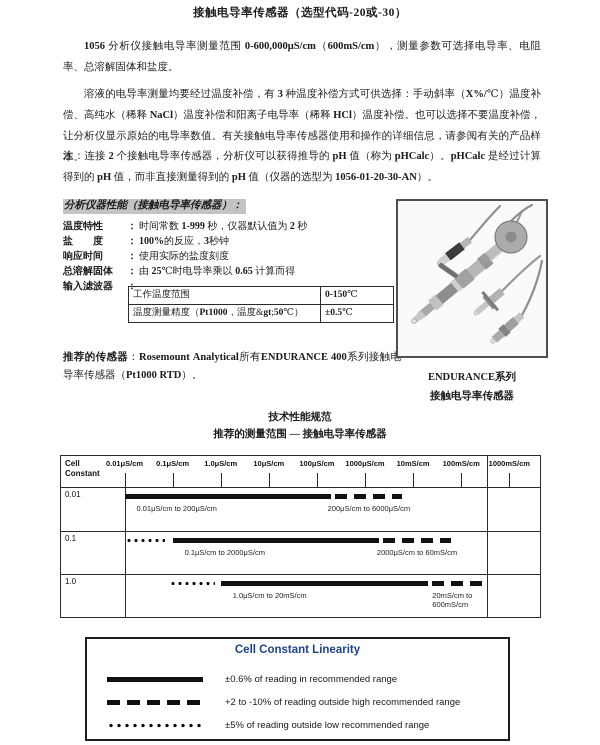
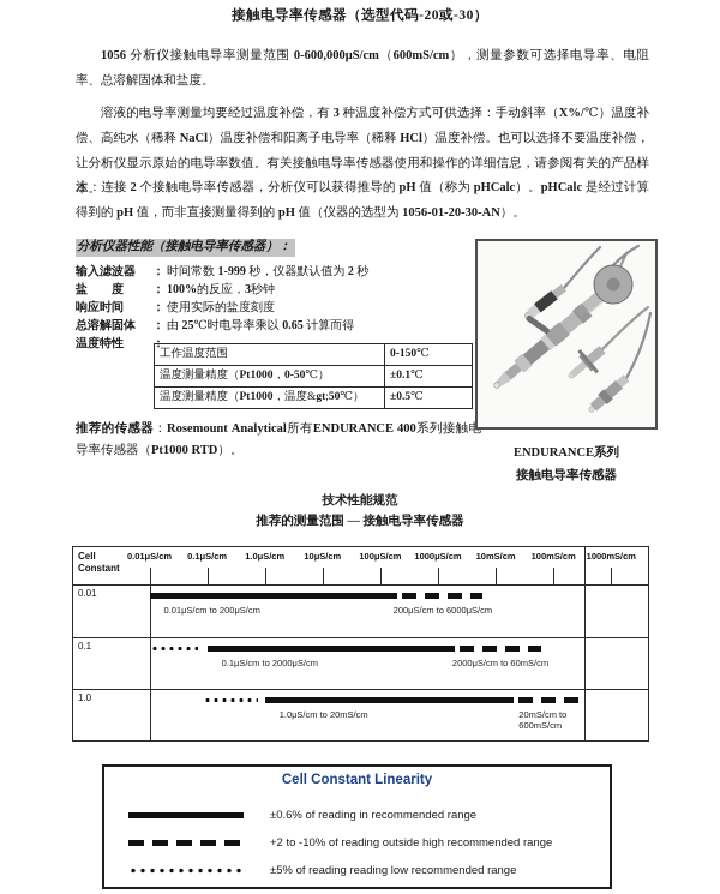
  接触电导率传感器（选型代码-20或-30）
  1056 分析仪接触电导率测量范围 0-600,000μS/cm（600mS/cm），测量参数可选择电导率、电阻率、总溶解固体和盐度。
  溶液的电导率测量均要经过温度补偿，有 3 种温度补偿方式可供选择：手动斜率（X%/℃）温度补偿、高纯水（稀释 NaCl）温度补偿和阳离子电导率（稀释 HCl）温度补偿。也可以选择不要温度补偿，让分析仪显示原始的电导率数值。有关接触电导率传感器使用和操作的详细信息，请参阅有关的产品样本。
  注：连接 2 个接触电导率传感器，分析仪可以获得推导的 pH 值（称为 pHCalc）。pHCalc 是经过计算得到的 pH 值，而非直接测量得到的 pH 值（仪器的选型为 1056-01-20-30-AN）。
  分析仪器性能（接触电导率传感器）：
- 温度特性
+ 输入滤波器
  ：
  时间常数 1-999 秒，仪器默认值为 2 秒
  盐 度
  ：
  100%的反应，3秒钟
  响应时间
  ：
  使用实际的盐度刻度
  总溶解固体
  ：
  由 25℃时电导率乘以 0.65 计算而得
- 输入滤波器
+ 温度特性
  ：
  工作温度范围	0-150℃
+ 温度测量精度（Pt1000，0-50℃）	±0.1℃
  温度测量精度（Pt1000，温度&gt;50℃）	±0.5℃
  推荐的传感器：Rosemount Analytical所有ENDURANCE 400系列接触导率传感器（Pt1000 RTD）。
  ENDURANCE系列
  接触电导率传感器
  技术性能规范
  推荐的测量范围 — 接触电导率传感器
  Cell Constant
  0.01μS/cm
  0.1μS/cm
  1.0μS/cm
  10μS/cm
  100μS/cm
  1000μS/cm
  10mS/cm
  100mS/cm
  1000mS/cm
  0.01
  0.01μS/cm to 200μS/cm
  200μS/cm to 6000μS/cm
  0.1
  0.1μS/cm to 2000μS/cm
  2000μS/cm to 60mS/cm
  1.0
  1.0μS/cm to 20mS/cm
  20mS/cm to 600mS/cm
  Cell Constant Linearity
  ±0.6% of reading in recommended range
  +2 to -10% of reading outside high recommended range
- ±5% of reading outside low recommended range
+ ±5% of reading reading low recommended range
